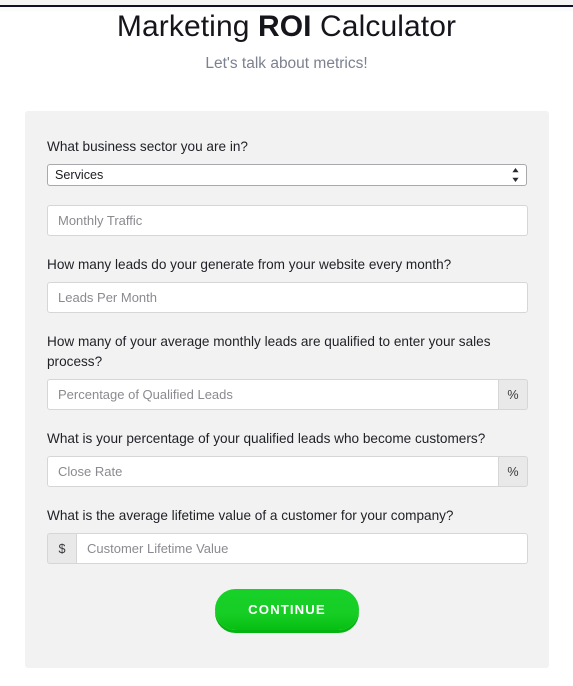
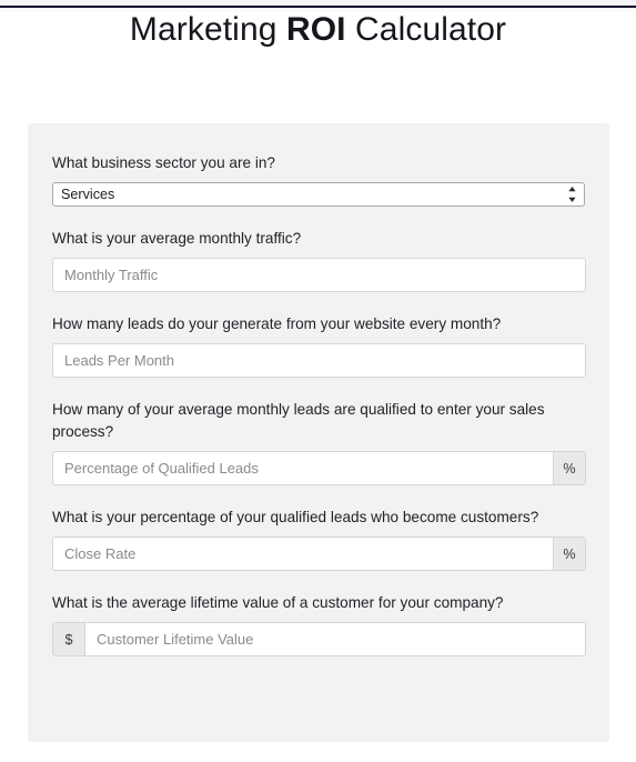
  Marketing ROI Calculator
- Let's talk about metrics!
  What business sector you are in?
  Services
+ What is your average monthly traffic?
  Monthly Traffic
  How many leads do your generate from your website every month?
  Leads Per Month
  How many of your average monthly leads are qualified to enter your sales process?
  Percentage of Qualified Leads
  %
  What is your percentage of your qualified leads who become customers?
  Close Rate
  %
  What is the average lifetime value of a customer for your company?
  $
  Customer Lifetime Value
- CONTINUE
